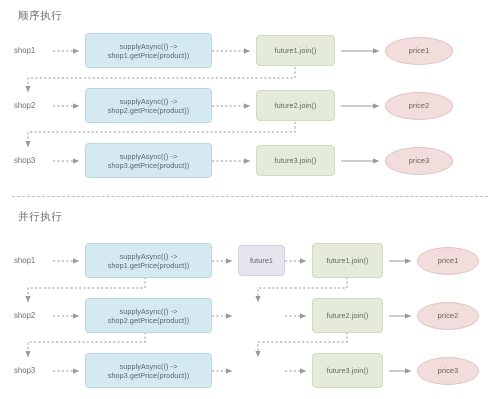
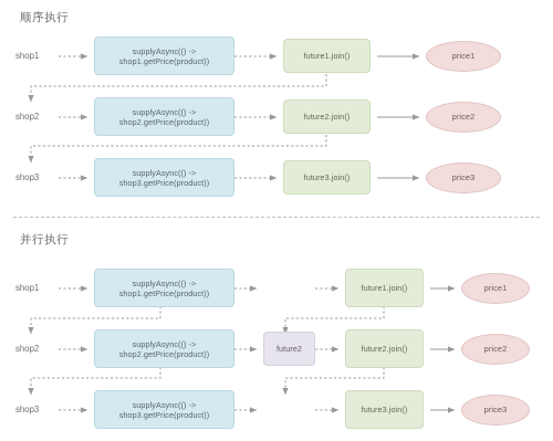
  顺序执行
  shop1
  supplyAsync(() ->
  shop1.getPrice(product))
  future1.join()
  price1
  shop2
  supplyAsync(() ->
  shop2.getPrice(product))
  future2.join()
  price2
  shop3
  supplyAsync(() ->
  shop3.getPrice(product))
  future3.join()
  price3
  并行执行
  shop1
  supplyAsync(() ->
  shop1.getPrice(product))
- future1
  future1.join()
  price1
  shop2
  supplyAsync(() ->
  shop2.getPrice(product))
+ future2
  future2.join()
  price2
  shop3
  supplyAsync(() ->
  shop3.getPrice(product))
  future3.join()
  price3
